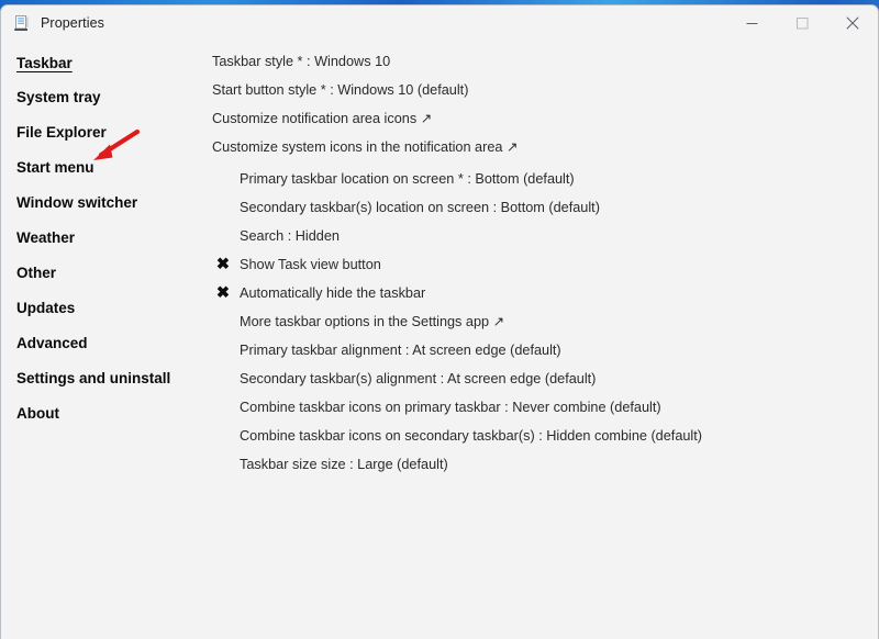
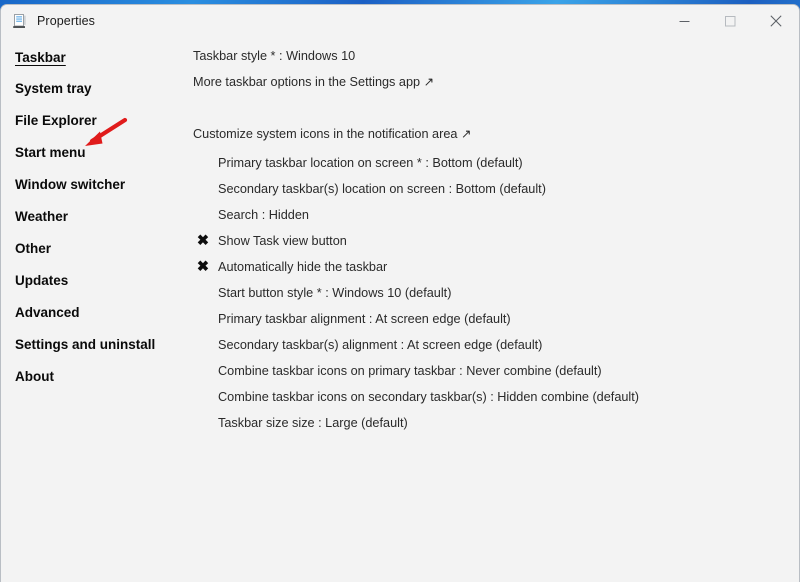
  Properties
  Taskbar
  System tray
  File Explorer
  Start menu
  Window switcher
  Weather
  Other
  Updates
  Advanced
  Settings and uninstall
  About
  Taskbar style * : Windows 10
- Start button style * : Windows 10 (default)
+ More taskbar options in the Settings app ↗
- Customize notification area icons ↗
  Customize system icons in the notification area ↗
  Primary taskbar location on screen * : Bottom (default)
  Secondary taskbar(s) location on screen : Bottom (default)
  Search : Hidden
  ✖
  Show Task view button
  ✖
  Automatically hide the taskbar
- More taskbar options in the Settings app ↗
+ Start button style * : Windows 10 (default)
  Primary taskbar alignment : At screen edge (default)
  Secondary taskbar(s) alignment : At screen edge (default)
  Combine taskbar icons on primary taskbar : Never combine (default)
  Combine taskbar icons on secondary taskbar(s) : Hidden combine (default)
  Taskbar size size : Large (default)
